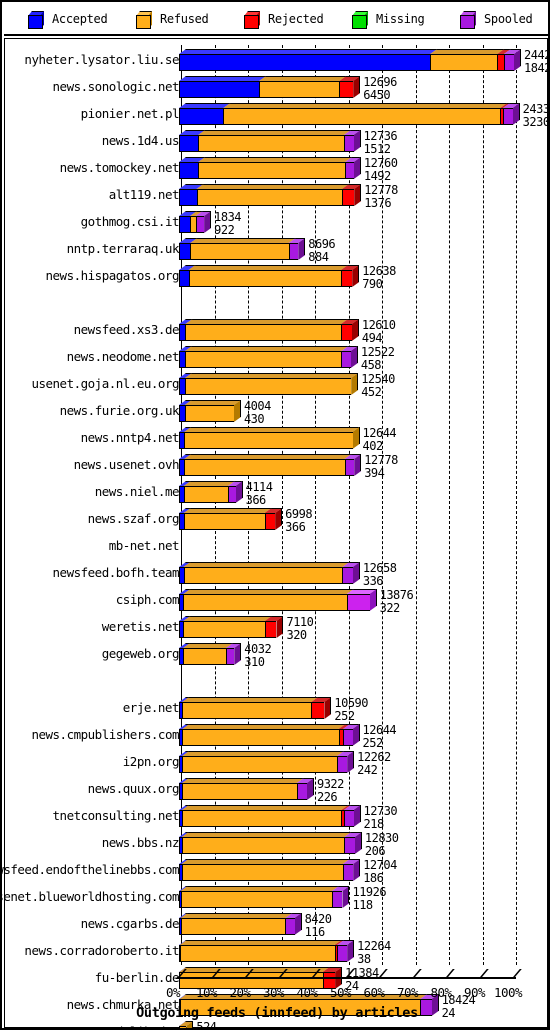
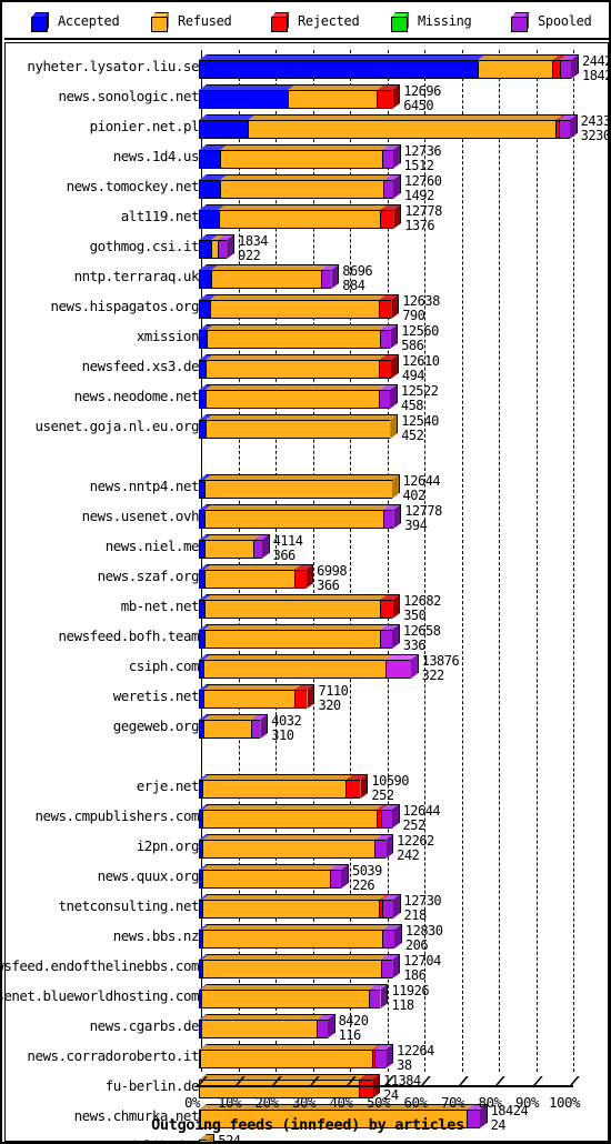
  Accepted
  Refused
  Rejected
  Missing
  Spooled
  nyheter.lysator.liu.se
  2442
  1842
  news.sonologic.net
  12696
  6450
  pionier.net.pl
  2433
  3230
  news.1d4.us
  12736
  1512
  news.tomockey.net
  12760
  1492
  alt119.net
  12778
  1376
  gothmog.csi.it
  1834
  922
  nntp.terraraq.uk
  8696
  884
  news.hispagatos.org
  12638
  790
+ xmission
+ 12560
+ 586
  newsfeed.xs3.de
  12610
  494
  news.neodome.net
  12522
  458
  usenet.goja.nl.eu.org
  12540
  452
- news.furie.org.uk
- 4004
- 430
  news.nntp4.net
  12644
  402
  news.usenet.ovh
  12778
  394
  news.niel.me
  4114
  366
  news.szaf.org
  6998
  366
  mb-net.net
+ 12682
+ 350
  newsfeed.bofh.team
  12658
  336
  csiph.com
  13876
  322
  weretis.net
  7110
  320
  gegeweb.org
  4032
  310
  erje.net
  10590
  252
  news.cmpublishers.com
  12644
  252
  i2pn.org
  12262
  242
  news.quux.org
- 9322
+ 5039
  226
  tnetconsulting.net
  12730
  218
  news.bbs.nz
  12830
  206
  sfeed.endofthelinebbs.com
  12704
  186
  enet.blueworldhosting.com
  11926
  118
  news.cgarbs.de
  8420
  116
  news.corradoroberto.it
  12264
  38
  fu-berlin.de
  11384
  24
  news.chmurka.net
  18424
  24
  524
  Outgoing feeds (innfeed) by articles
  0%
  10%
  20%
  30%
  40%
  50%
  60%
  70%
  80%
  90%
  100%
